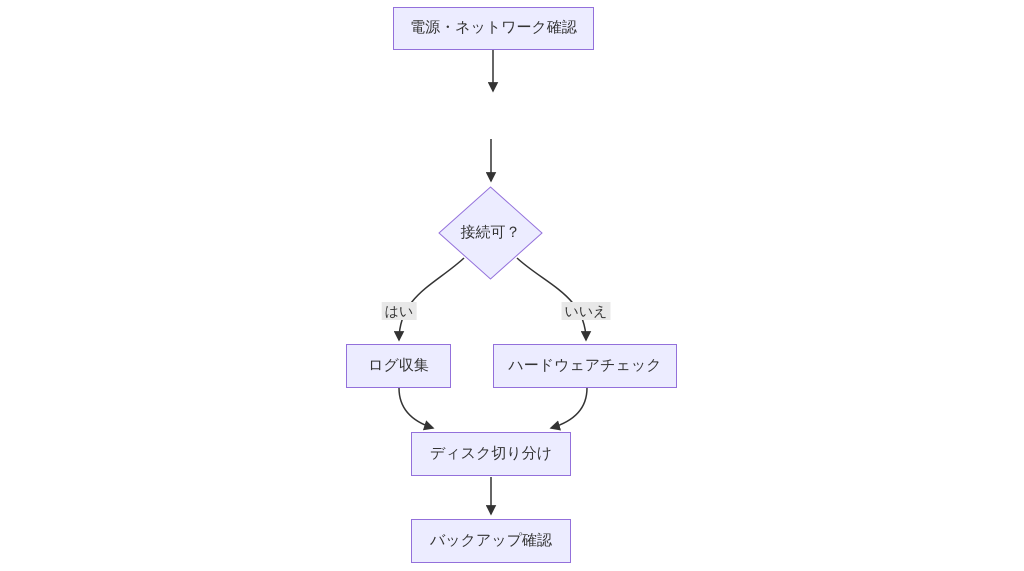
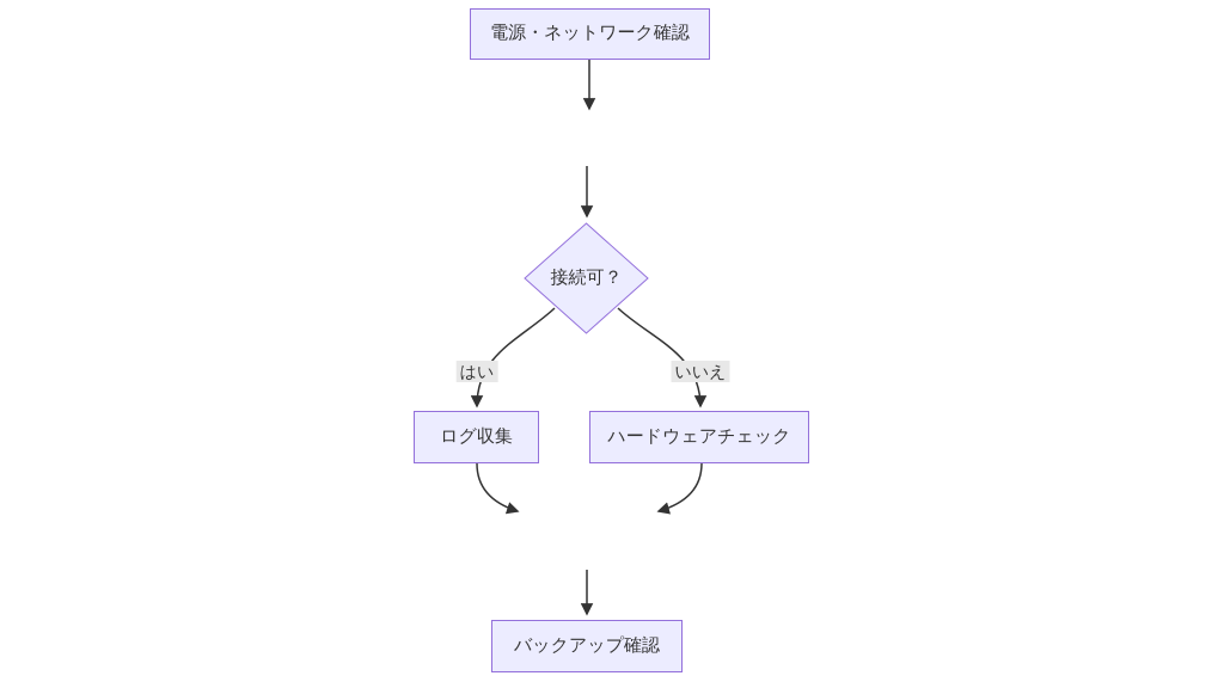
  電源・ネットワーク確認
  接続可？
  はい
  いいえ
  ログ収集
  ハードウェアチェック
- ディスク切り分け
  バックアップ確認
